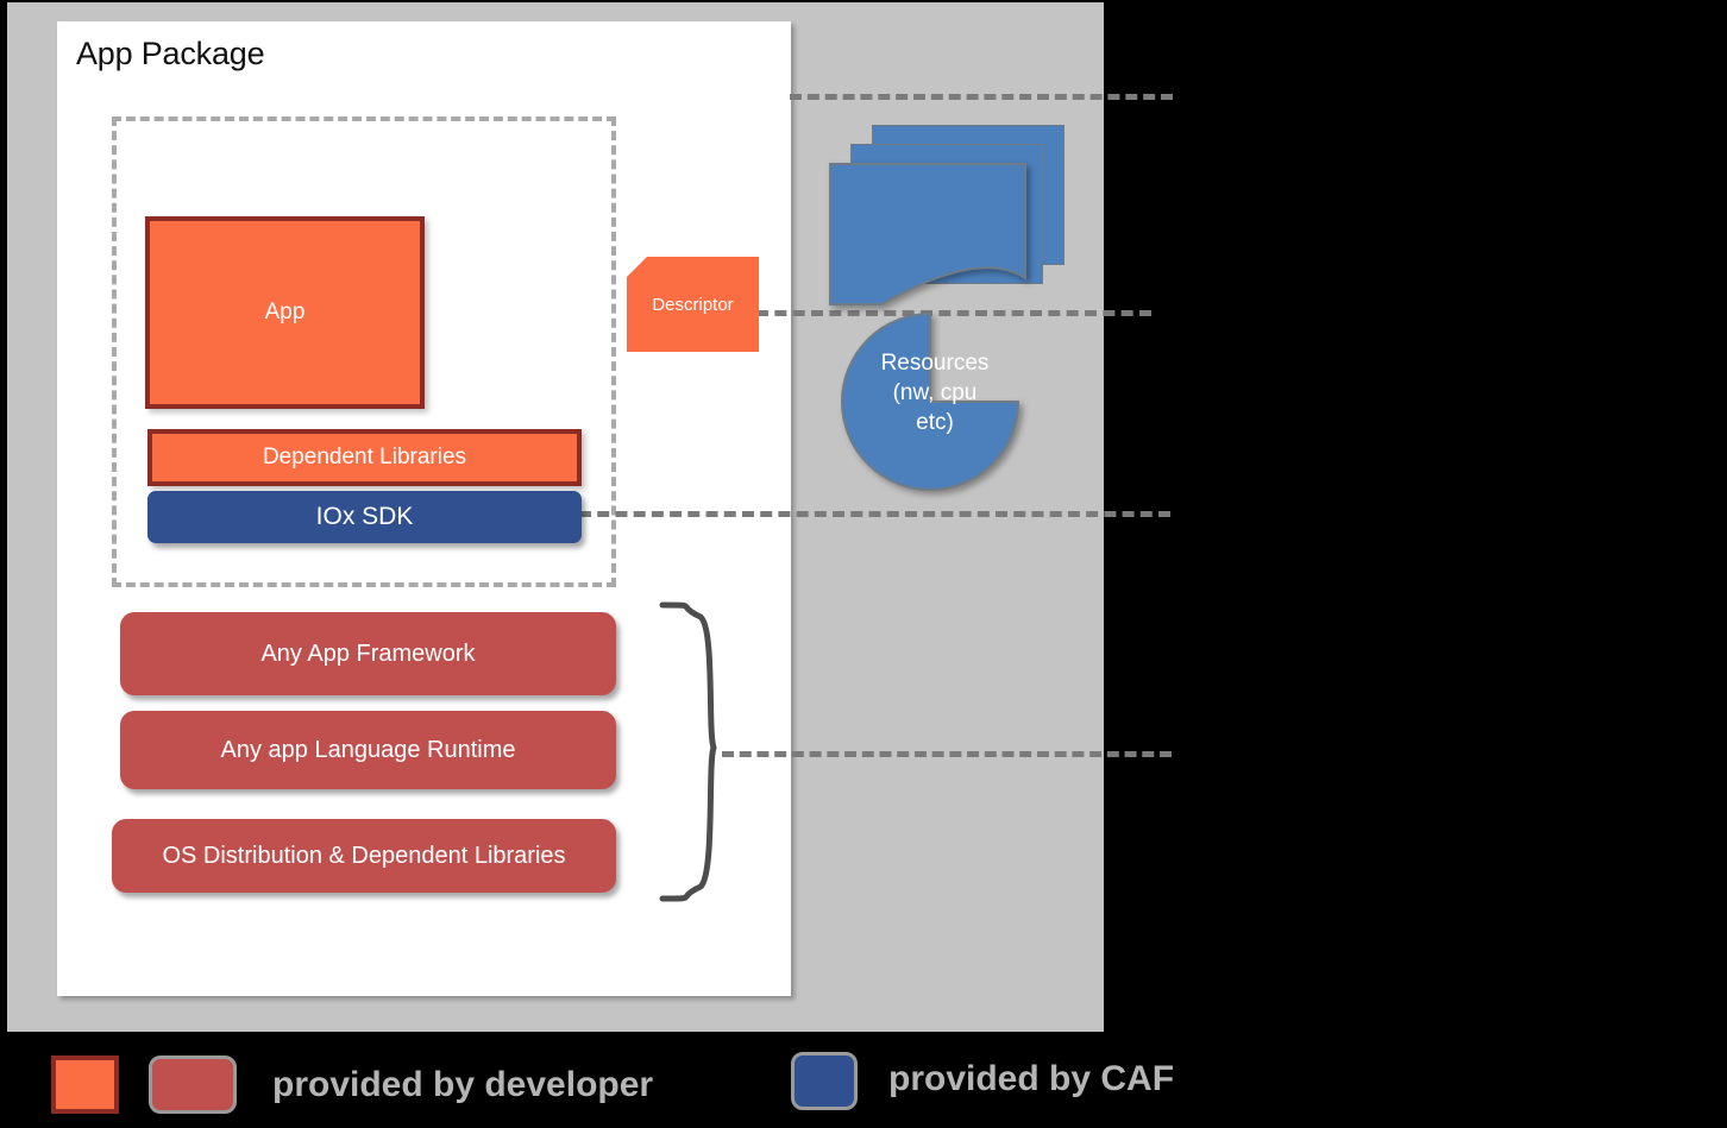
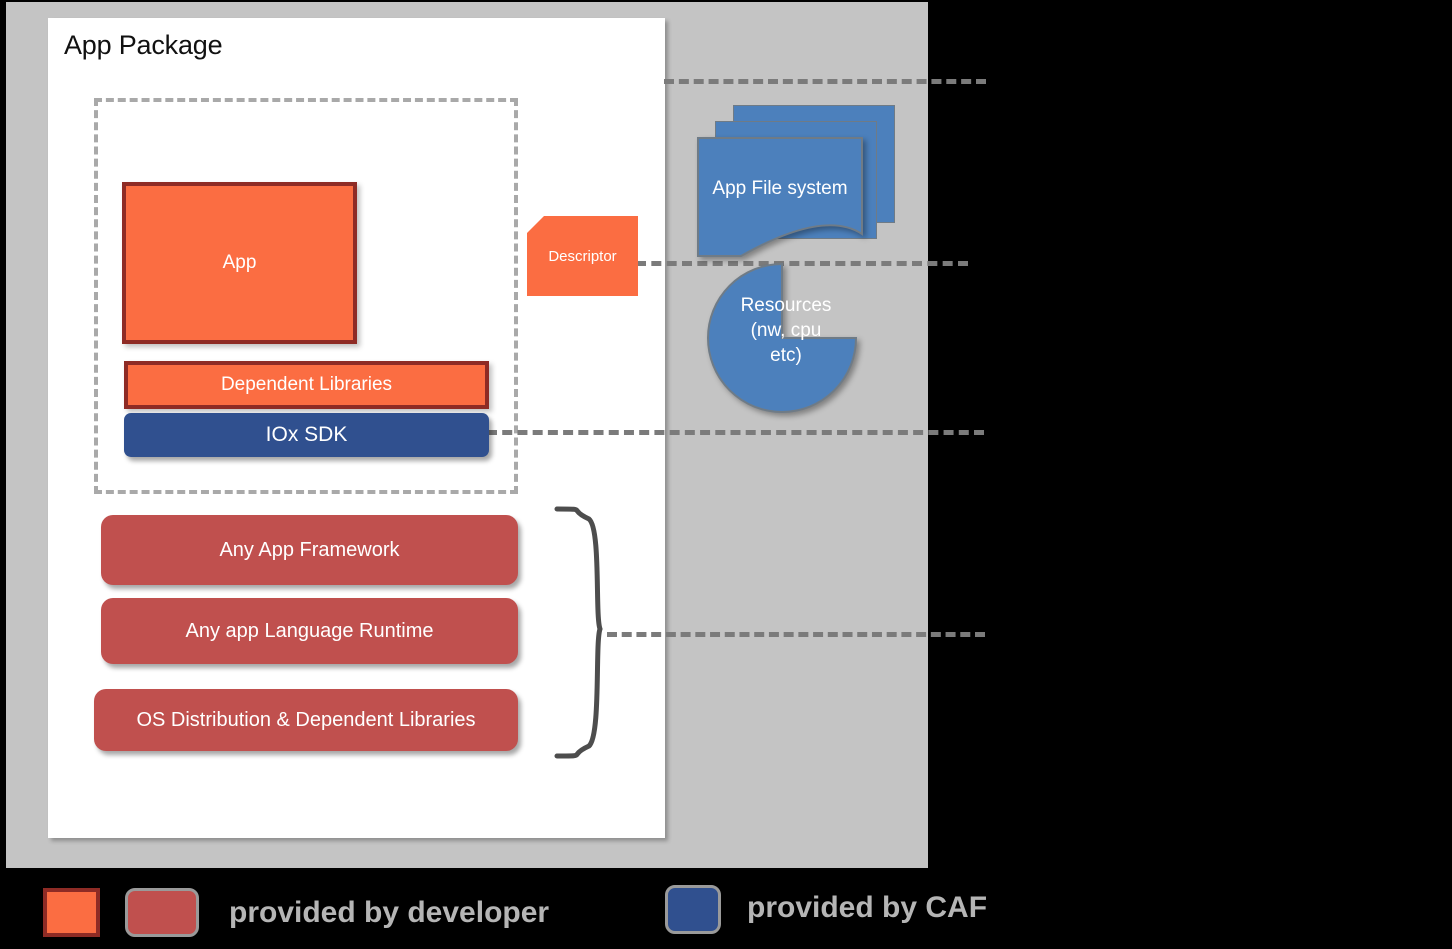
  App Package
  App
  Dependent Libraries
  IOx SDK
  Descriptor
  Any App Framework
  Any app Language Runtime
  OS Distribution & Dependent Libraries
+ App File system
  Resources
  (nw, cpu
  etc)
  provided by developer
  provided by CAF
